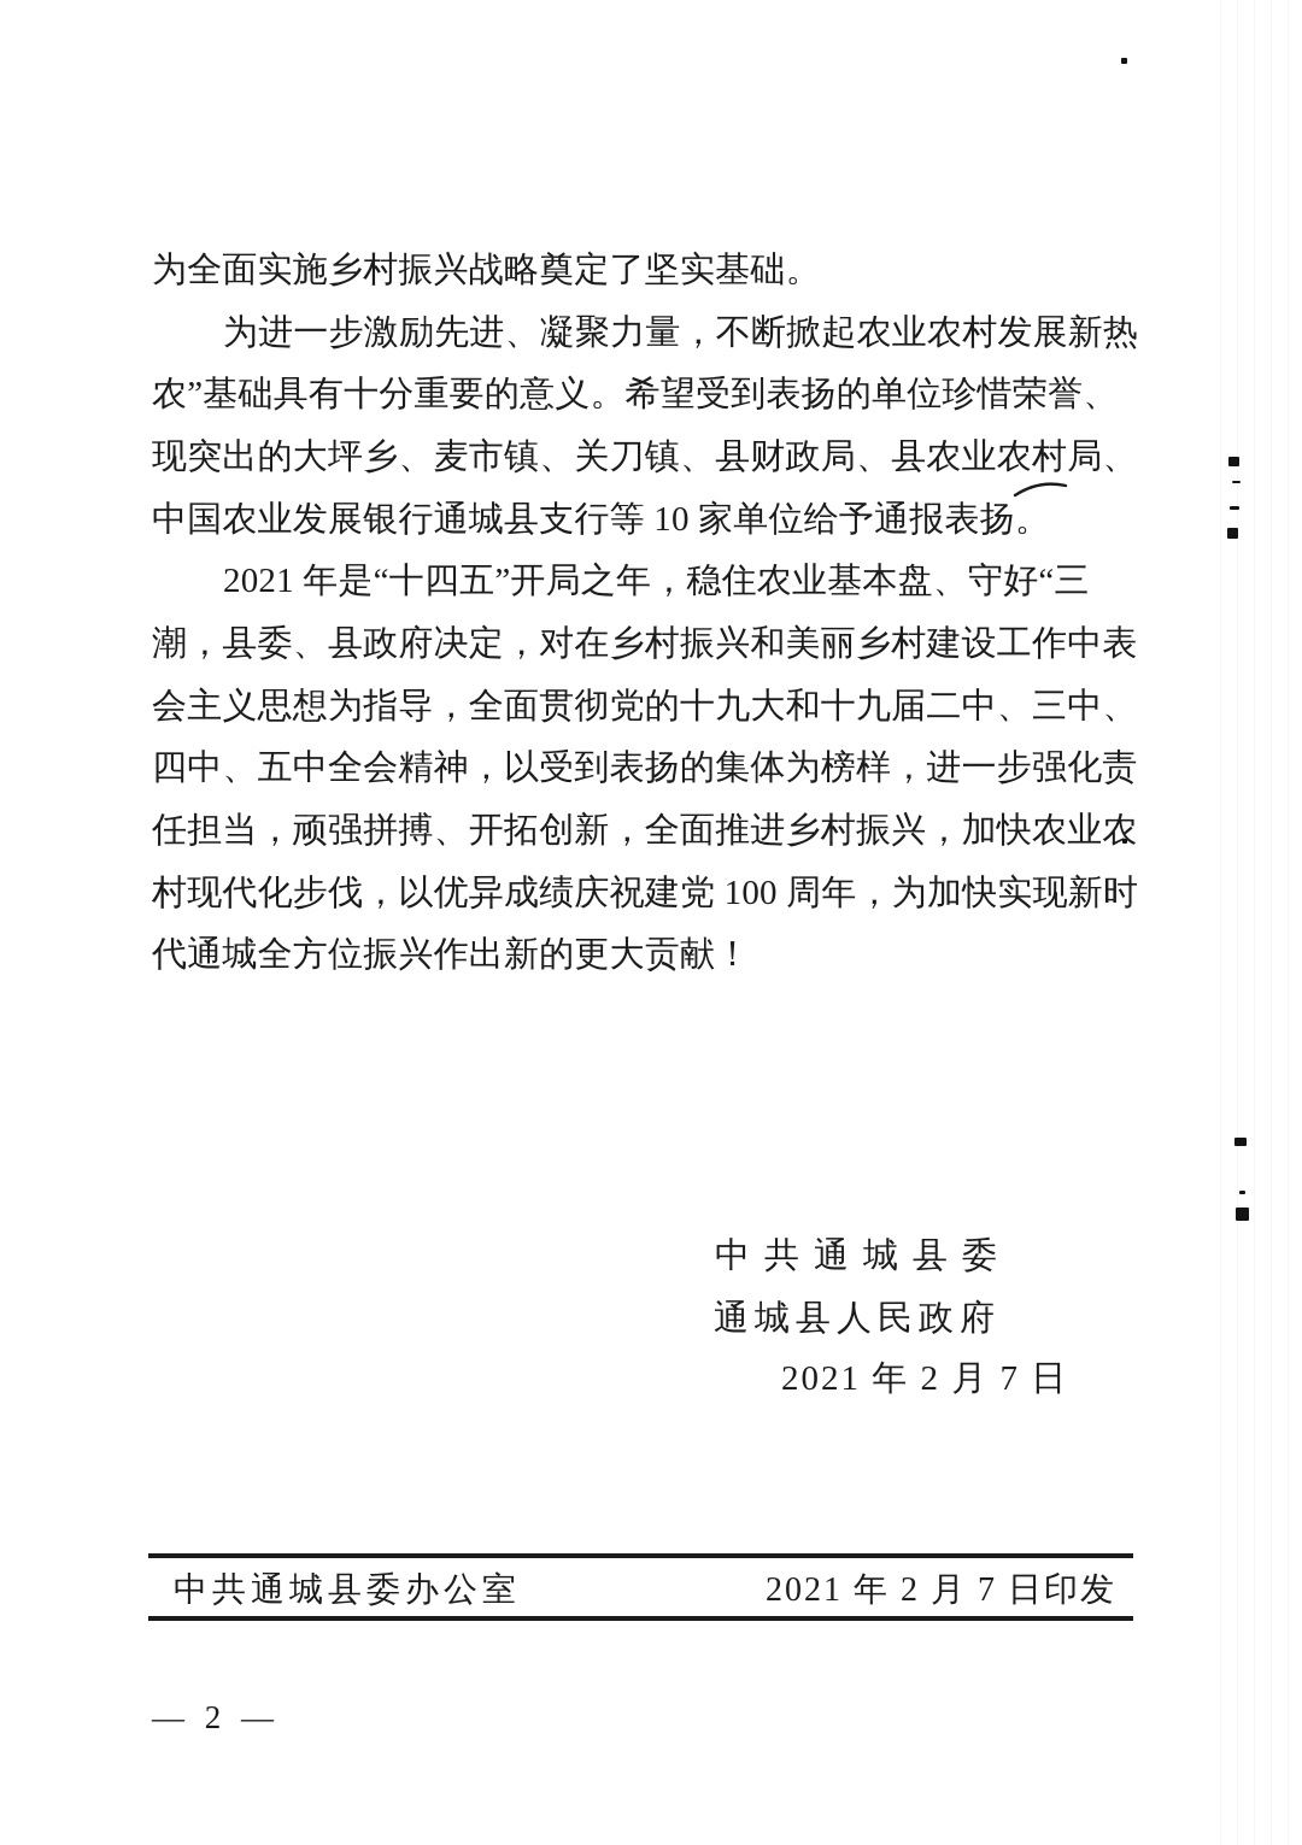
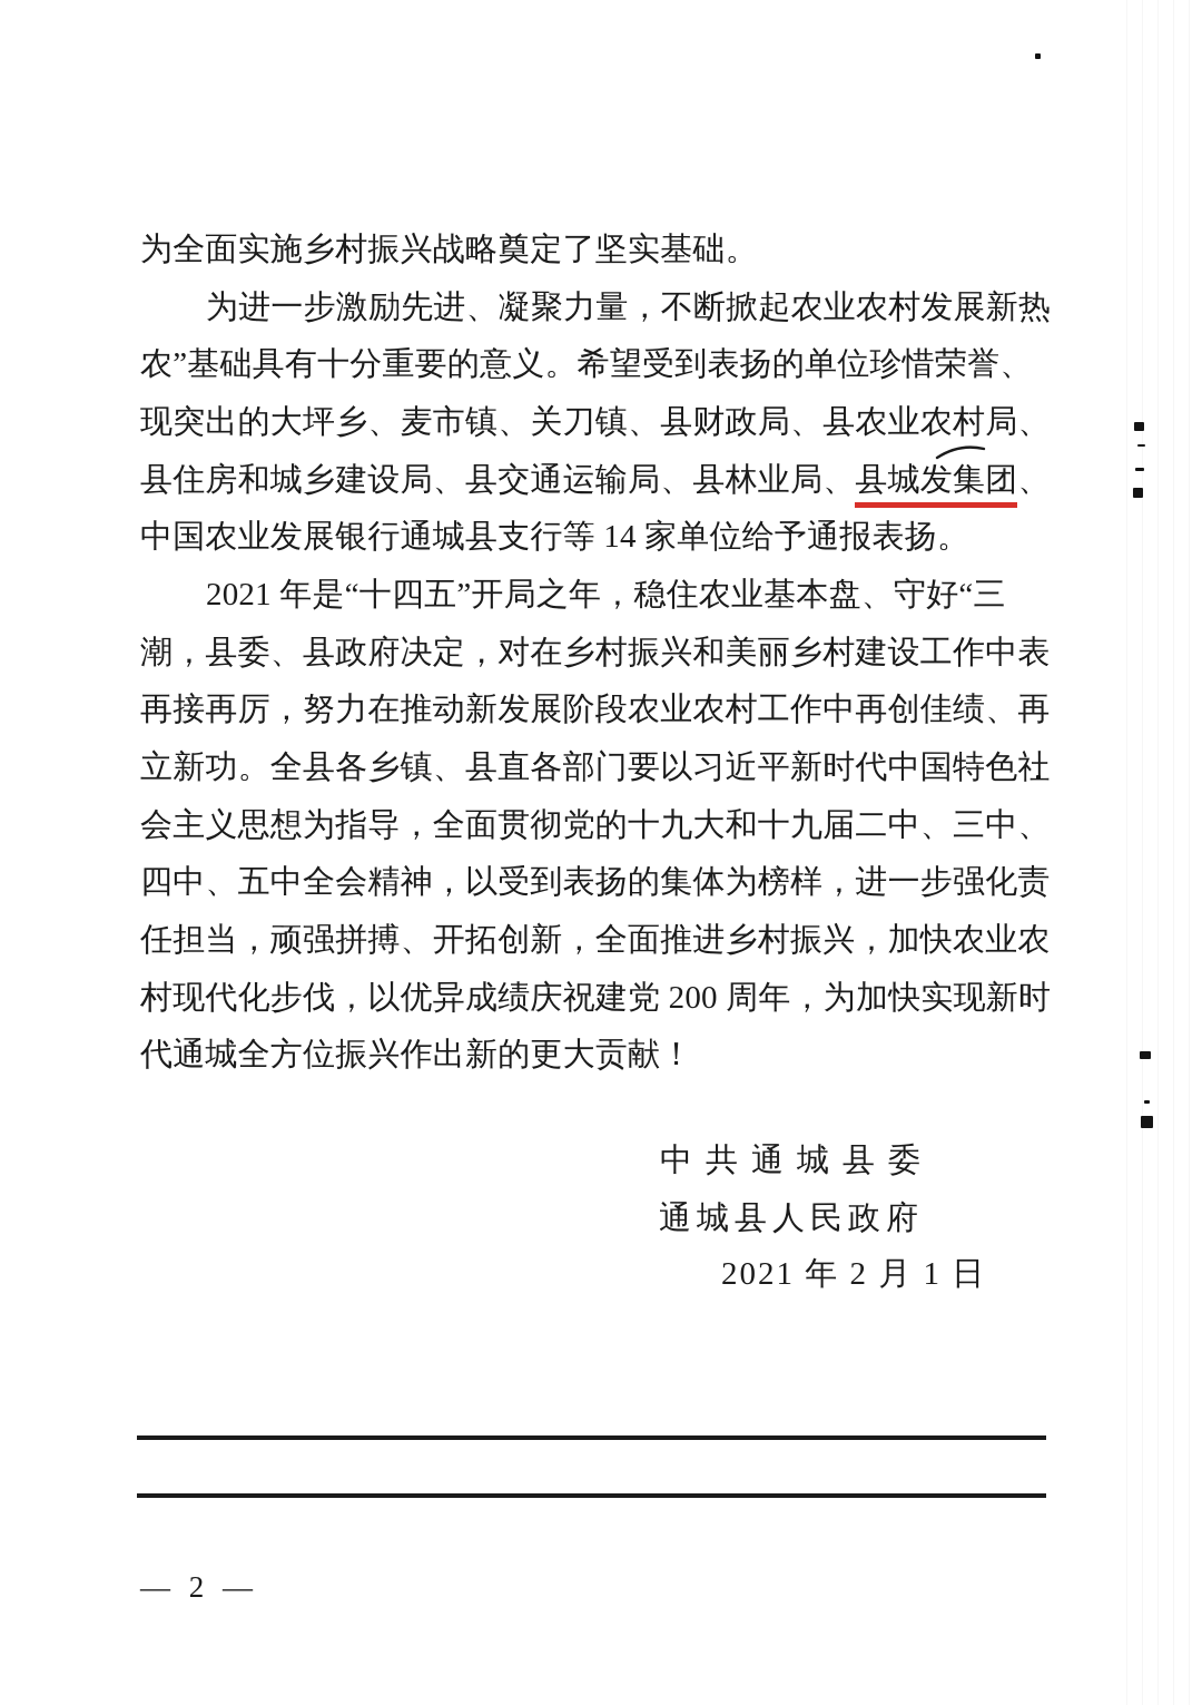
  为全面实施乡村振兴战略奠定了坚实基础。
  为进一步激励先进、凝聚力量，不断掀起农业农村发展新热
  农”基础具有十分重要的意义。希望受到表扬的单位珍惜荣誉、
  现突出的大坪乡、麦市镇、关刀镇、县财政局、县农业农村局、
+ 县住房和城乡建设局、县交通运输局、县林业局、县城发集团、
- 中国农业发展银行通城县支行等 10 家单位给予通报表扬。
+ 中国农业发展银行通城县支行等 14 家单位给予通报表扬。
  2021 年是“十四五”开局之年，稳住农业基本盘、守好“三
  潮，县委、县政府决定，对在乡村振兴和美丽乡村建设工作中表
+ 再接再厉，努力在推动新发展阶段农业农村工作中再创佳绩、再
+ 立新功。全县各乡镇、县直各部门要以习近平新时代中国特色社
  会主义思想为指导，全面贯彻党的十九大和十九届二中、三中、
  四中、五中全会精神，以受到表扬的集体为榜样，进一步强化责
  任担当，顽强拼搏、开拓创新，全面推进乡村振兴，加快农业农
- 村现代化步伐，以优异成绩庆祝建党 100 周年，为加快实现新时
+ 村现代化步伐，以优异成绩庆祝建党 200 周年，为加快实现新时
  代通城全方位振兴作出新的更大贡献！
  中共通城县委
  通城县人民政府
- 2021 年 2 月 7 日
+ 2021 年 2 月 1 日
- 中共通城县委办公室
- 2021 年 2 月 7 日印发
  — 2 —
